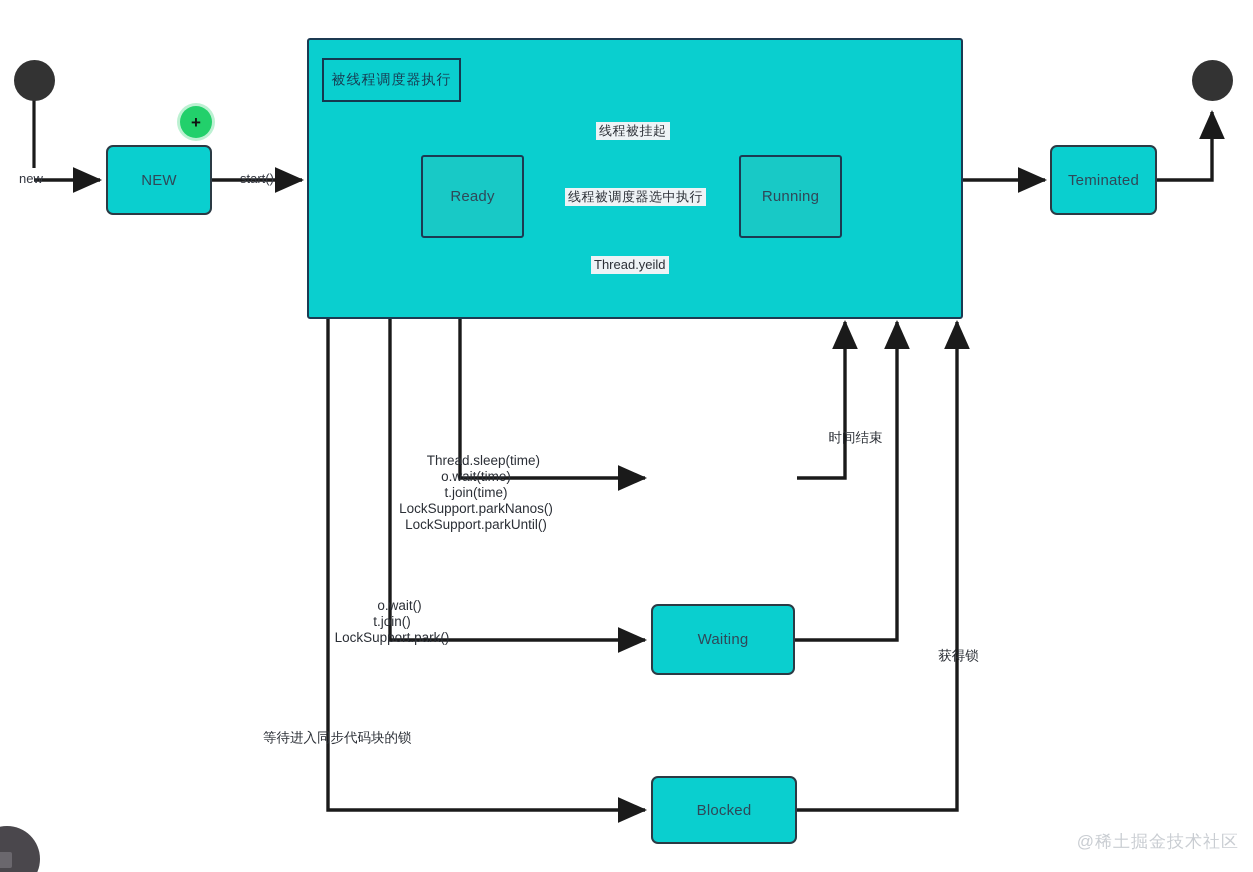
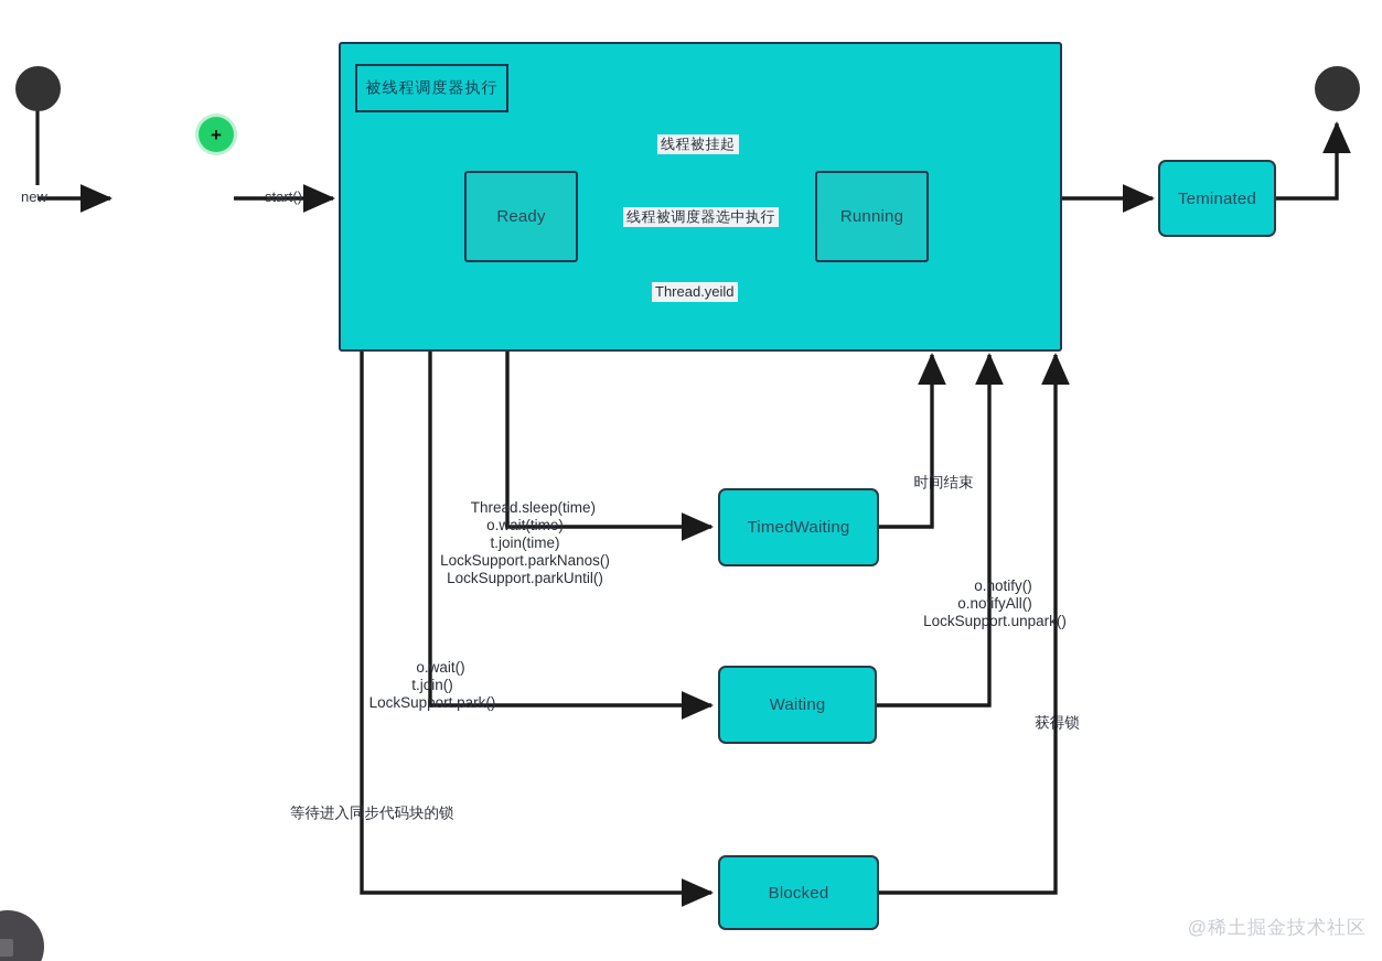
- NEW
  +
  被线程调度器执行
  Ready
  Running
  Teminated
+ TimedWaiting
  Waiting
  Blocked
  new
  start()
  线程被挂起
  线程被调度器选中执行
  Thread.yeild
  Thread.sleep(time)
  o.wait(time)
  t.join(time)
  LockSupport.parkNanos()
  LockSupport.parkUntil()
  o.wait()
  t.join()
  LockSupport.park()
  等待进入同步代码块的锁
  时间结束
+ o.notify()
+ o.notifyAll()
+ LockSupport.unpark()
  获得锁
  @稀土掘金技术社区
